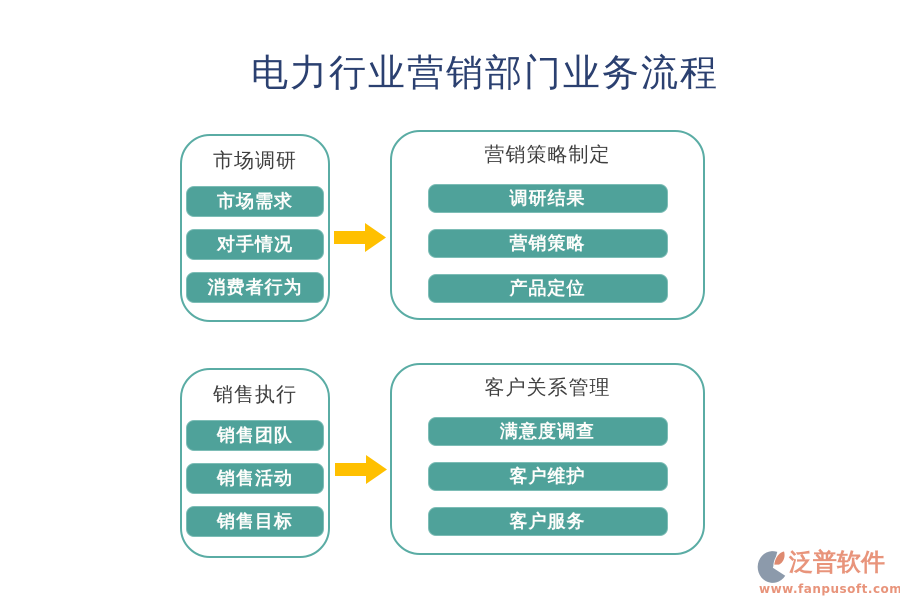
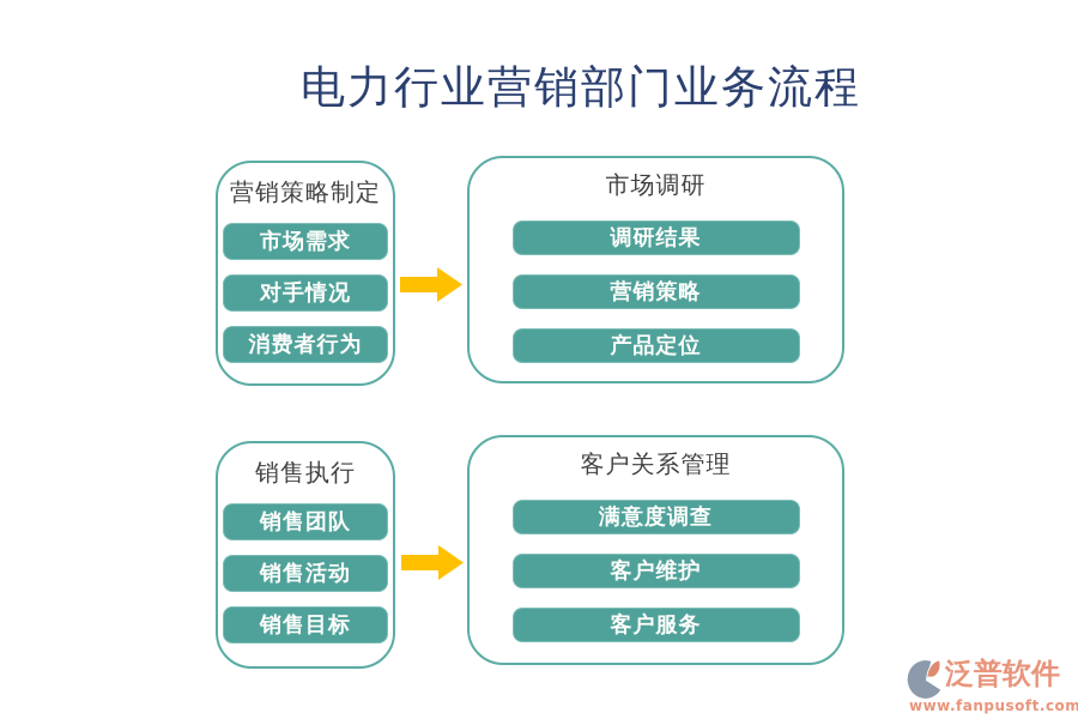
  电力行业营销部门业务流程
- 市场调研
+ 营销策略制定
  市场需求
  对手情况
  消费者行为
- 营销策略制定
+ 市场调研
  调研结果
  营销策略
  产品定位
  销售执行
  销售团队
  销售活动
  销售目标
  客户关系管理
  满意度调查
  客户维护
  客户服务
  泛普软件
  www.fanpusoft.com
